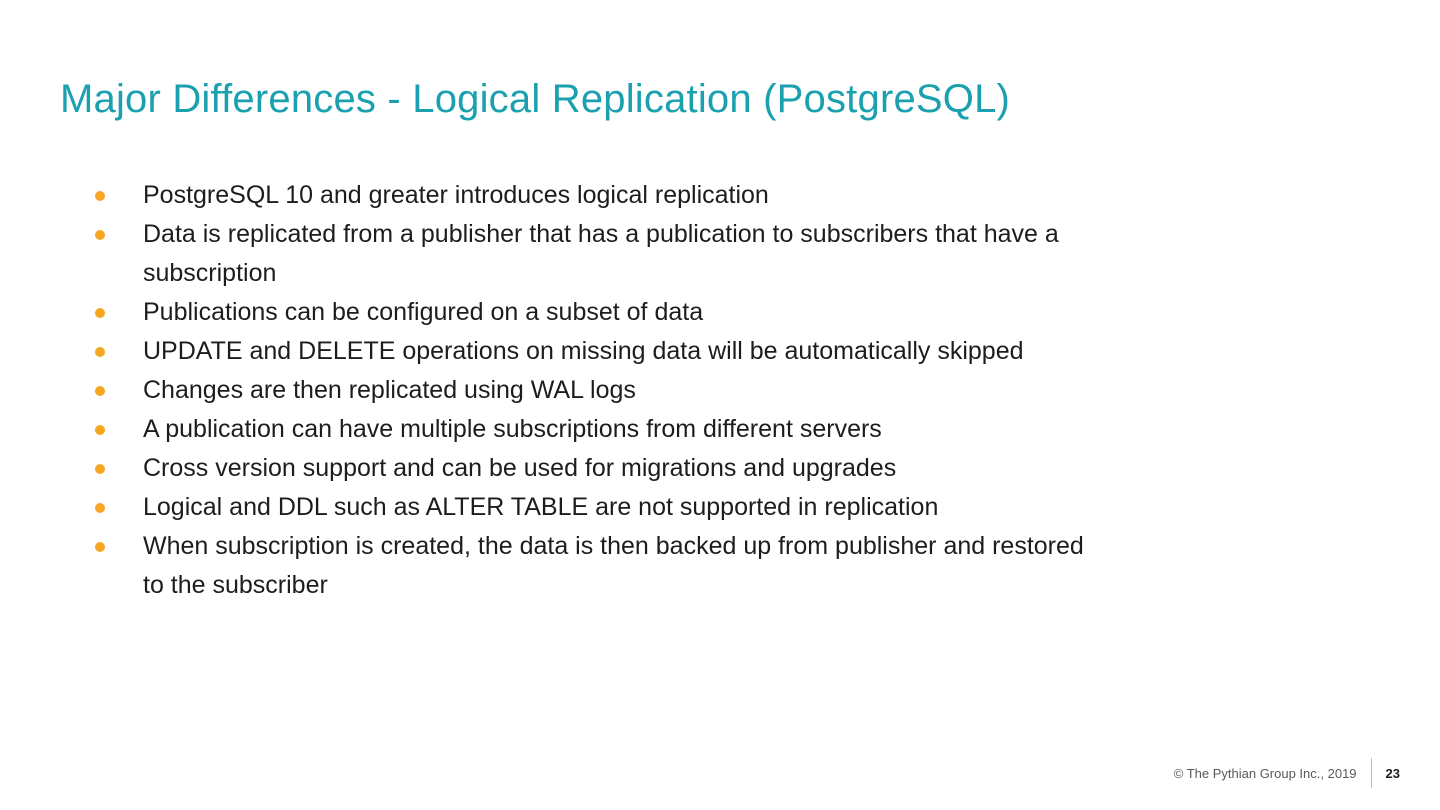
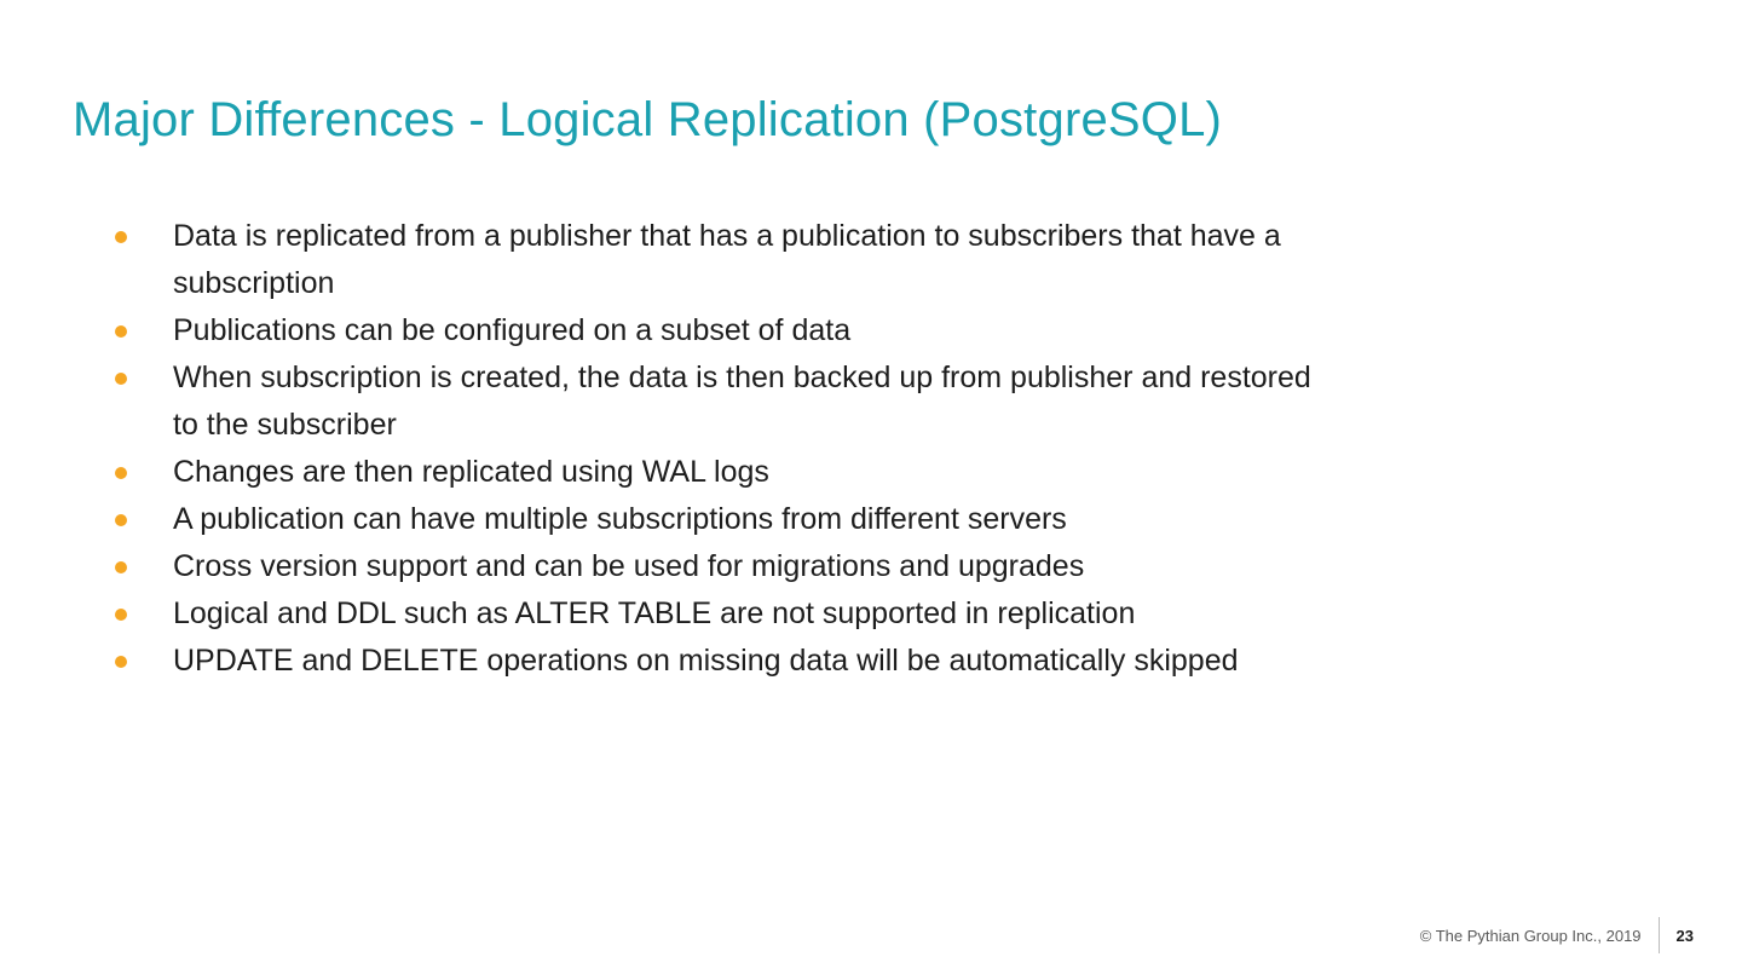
  Major Differences - Logical Replication (PostgreSQL)
- PostgreSQL 10 and greater introduces logical replication
  Data is replicated from a publisher that has a publication to subscribers that have a subscription
  Publications can be configured on a subset of data
- UPDATE and DELETE operations on missing data will be automatically skipped
+ When subscription is created, the data is then backed up from publisher and restored to the subscriber
  Changes are then replicated using WAL logs
  A publication can have multiple subscriptions from different servers
  Cross version support and can be used for migrations and upgrades
  Logical and DDL such as ALTER TABLE are not supported in replication
- When subscription is created, the data is then backed up from publisher and restored to the subscriber
+ UPDATE and DELETE operations on missing data will be automatically skipped
  © The Pythian Group Inc., 2019
  23
